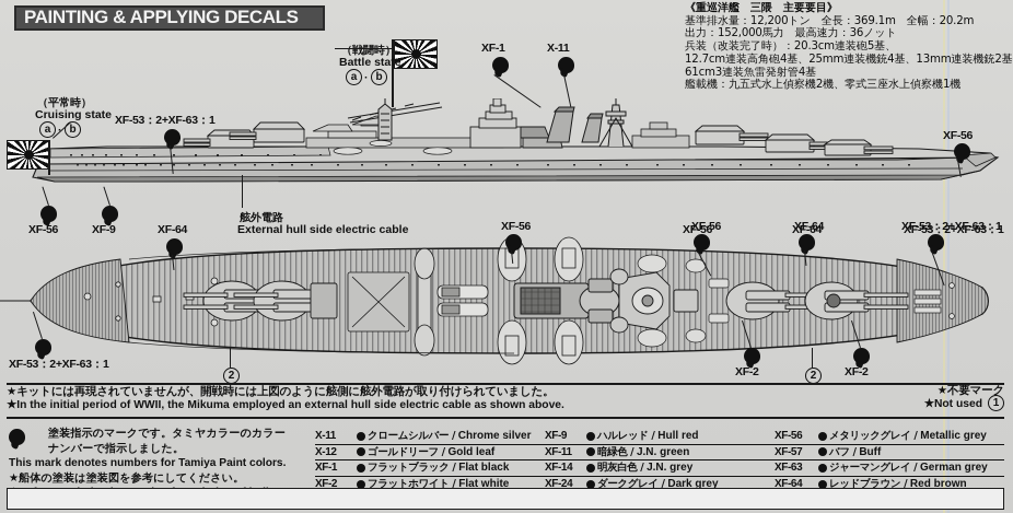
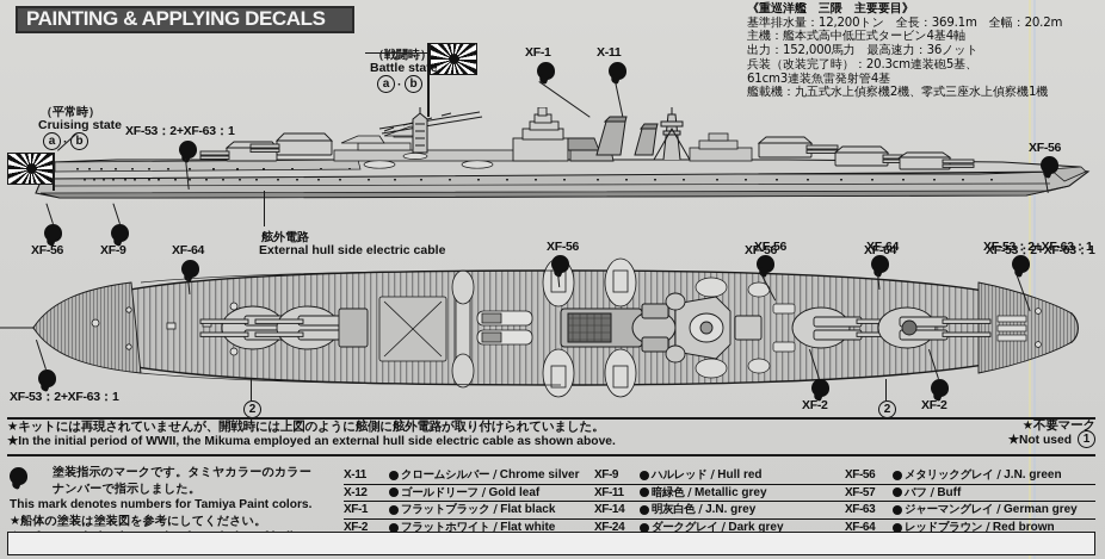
  PAINTING & APPLYING DECALS
  《重巡洋艦 三隈 主要要目》
  基準排水量：12,200トン 全長：369.1m 全幅：20.2m
+ 主機：艦本式高中低圧式タービン4基4軸
  出力：152,000馬力 最高速力：36ノット
  兵装（改装完了時）：20.3cm連装砲5基、
- 12.7cm連装高角砲4基、25mm連装機銃4基、13mm連装機銃2基
  61cm3連装魚雷発射管4基
  艦載機：九五式水上偵察機2機、零式三座水上偵察機1機
  （平常時）
  Cruising state
  a
  b
  （戦闘時）
  Battle state
  a
  ·
  b
  XF-53：2+XF-63：1
  XF-1
  X-11
  XF-56
  XF-56
  XF-9
  XF-64
  舷外電路
  External hull side electric cable
  XF-56
  XF-64
  XF-53：2+XF-63：1
  XF-53：2+XF-63：1
  XF-56
  XF-56
  XF-2
  XF-2
  2
  2
  ★キットには再現されていませんが、開戦時には上図のように舷側に舷外電路が取り付けられていました。
  ★In the initial period of WWII, the Mikuma employed an external hull side electric cable as shown above.
  ★不要マーク
  1
  ★Not used
  塗装指示のマークです。タミヤカラーのカラー
  ナンバーで指示しました。
  This mark denotes numbers for Tamiya Paint colors.
  ★船体の塗装は塗装図を参考にしてください。
  X-11
  クロームシルバー
  /
  Chrome silver
  X-12
  ゴールドリーフ
  /
  Gold leaf
  XF-1
  フラットブラック
  /
  Flat black
  XF-2
  フラットホワイト
  /
  Flat white
  XF-9
  ハルレッド
  /
  Hull red
  XF-11
  暗緑色
  /
- J.N. green
+ Metallic grey
  XF-14
  明灰白色
  /
  J.N. grey
  XF-24
  ダークグレイ
  /
  Dark grey
  XF-56
  メタリックグレイ
  /
- Metallic grey
+ J.N. green
  XF-57
  バフ
  /
  Buff
  XF-63
  ジャーマングレイ
  /
  German grey
  XF-64
  レッドブラウン
  /
  Red brown
